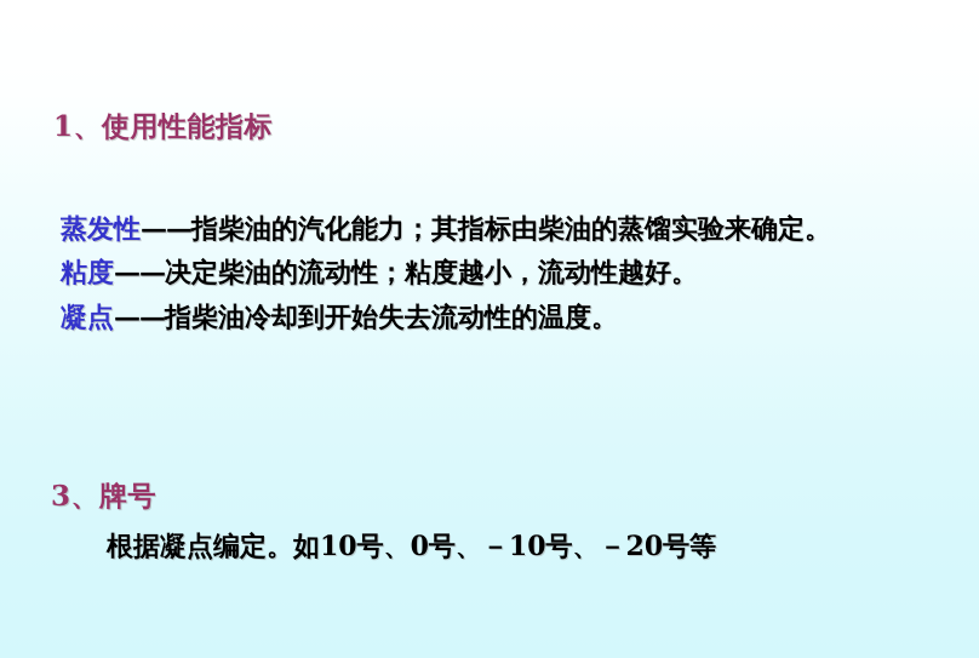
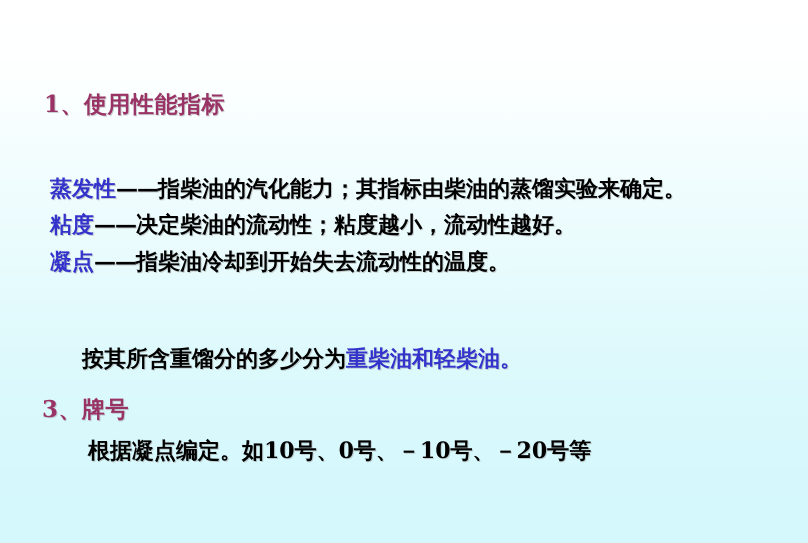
  1、使用性能指标
  蒸发性——指柴油的汽化能力；其指标由柴油的蒸馏实验来确定。
  粘度——决定柴油的流动性；粘度越小，流动性越好。
  凝点——指柴油冷却到开始失去流动性的温度。
+ 按其所含重馏分的多少分为重柴油和轻柴油。
  3、牌号
  根据凝点编定。如10号、0号、－10号、－20号等
